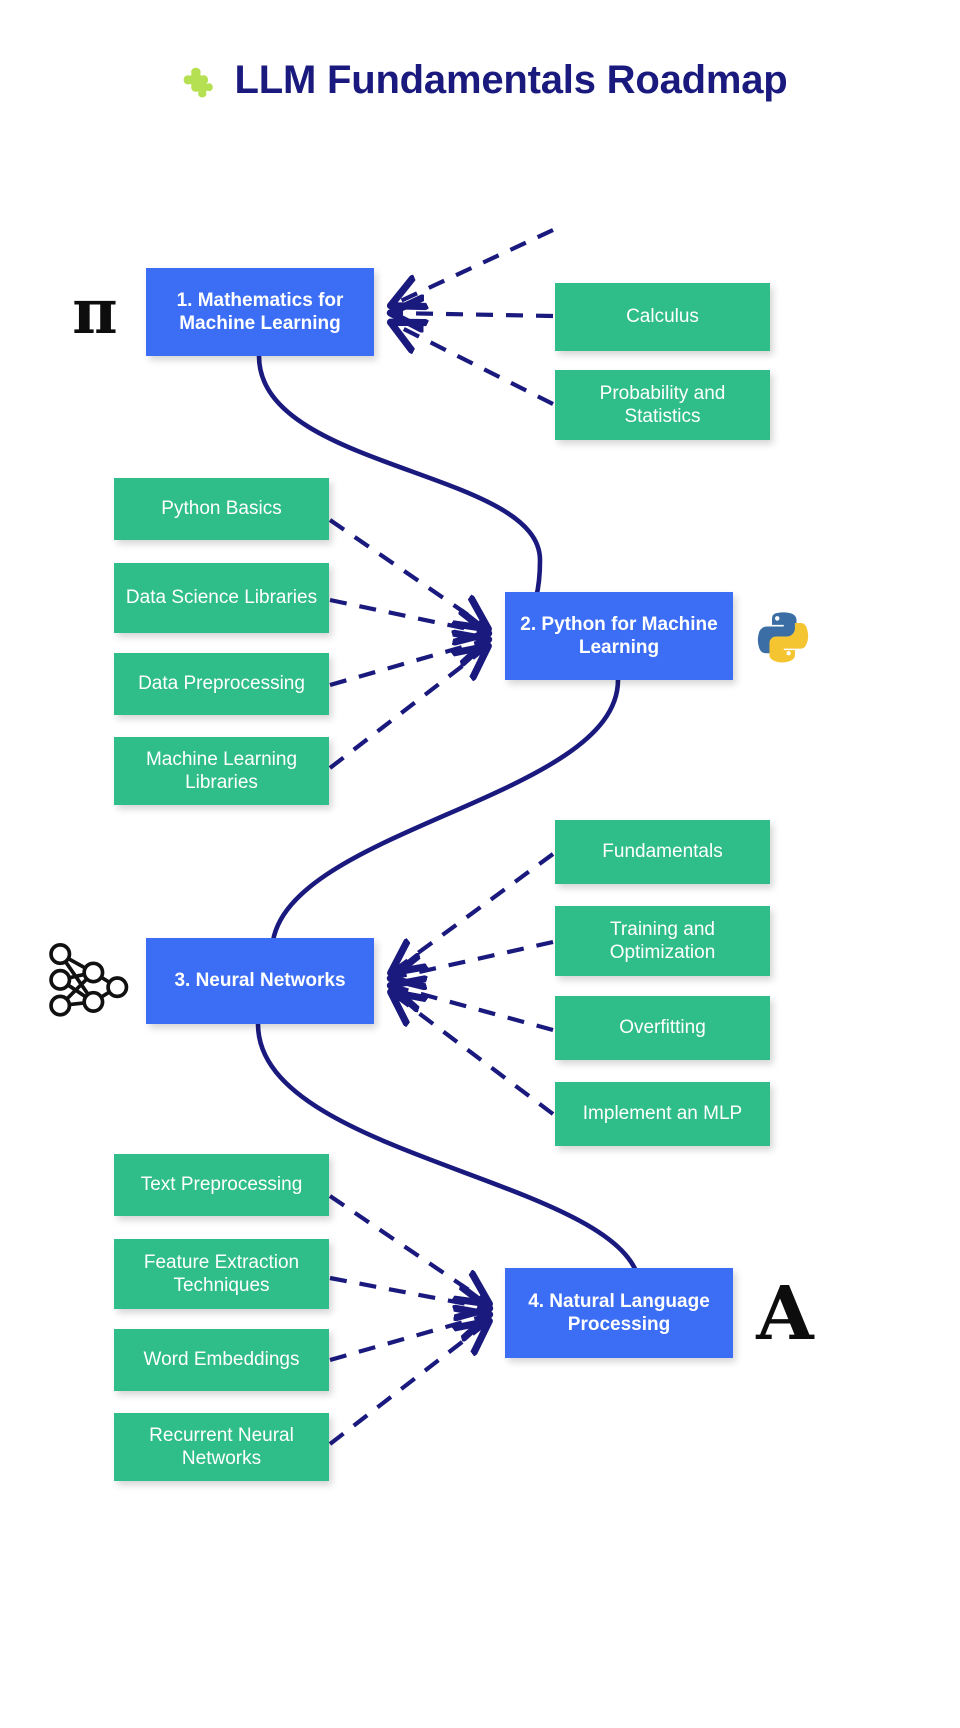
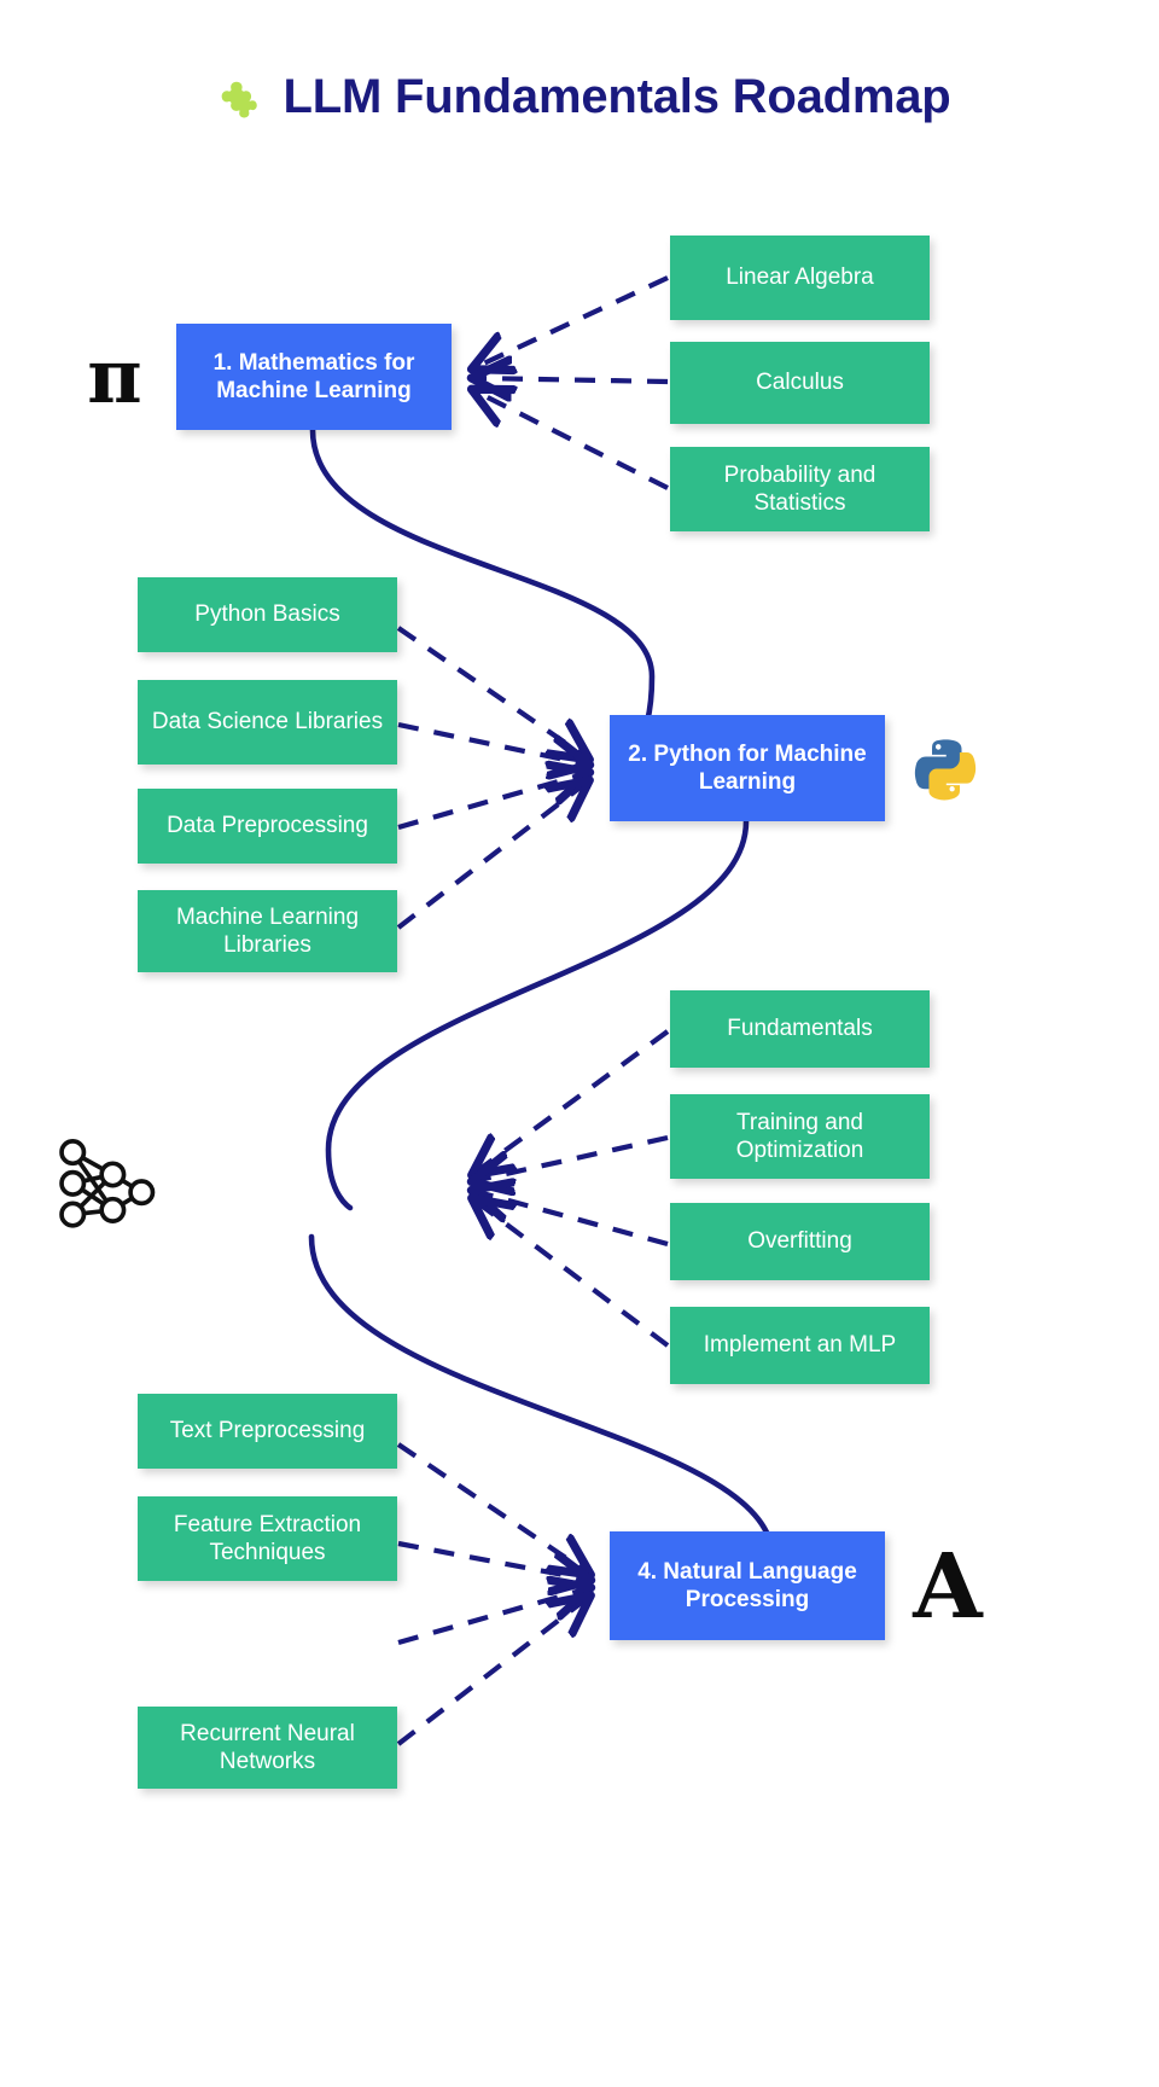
  LLM Fundamentals Roadmap
  π
  1. Mathematics for Machine Learning
+ Linear Algebra
  Calculus
  Probability and Statistics
  Python Basics
  Data Science Libraries
  Data Preprocessing
  Machine Learning Libraries
  2. Python for Machine Learning
- 3. Neural Networks
  Fundamentals
  Training and Optimization
  Overfitting
  Implement an MLP
  Text Preprocessing
  Feature Extraction Techniques
- Word Embeddings
  Recurrent Neural Networks
  4. Natural Language Processing
  A
